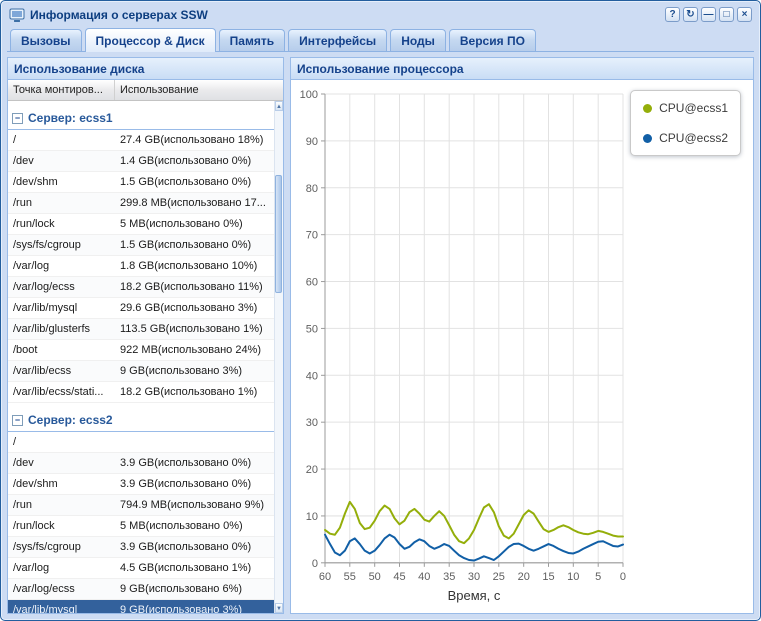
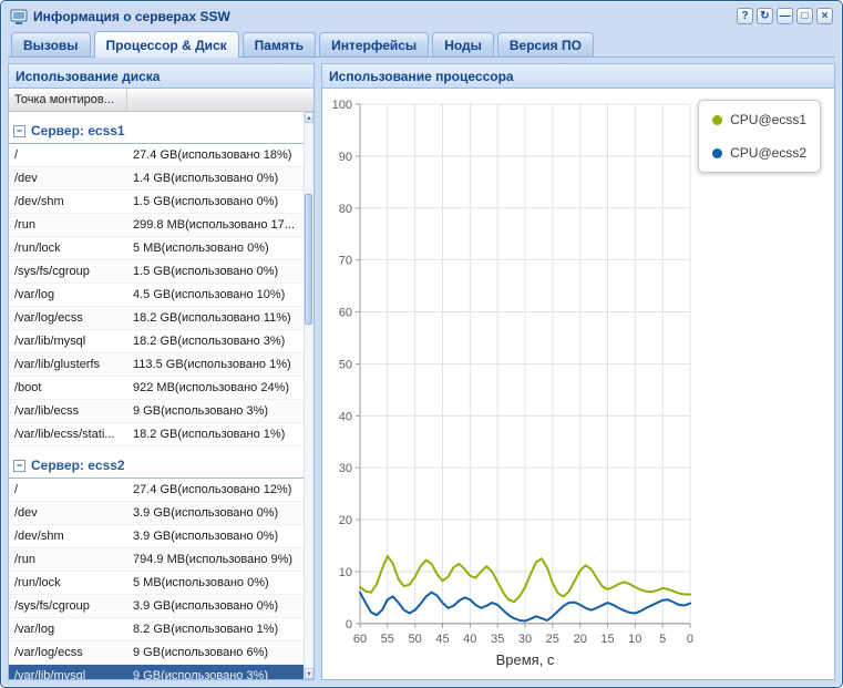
  Информация о серверах SSW
  ?
  ↻
  —
  □
  ×
  Вызовы
  Процессор & Диск
  Память
  Интерфейсы
  Ноды
  Версия ПО
  Использование диска
  Точка монтиров...
- Использование
  −
  Сервер: ecss1
  /
  27.4 GB(использовано 18%)
  /dev
  1.4 GB(использовано 0%)
  /dev/shm
  1.5 GB(использовано 0%)
  /run
  299.8 MB(использовано 17...
  /run/lock
  5 MB(использовано 0%)
  /sys/fs/cgroup
  1.5 GB(использовано 0%)
  /var/log
- 1.8 GB(использовано 10%)
+ 4.5 GB(использовано 10%)
  /var/log/ecss
  18.2 GB(использовано 11%)
  /var/lib/mysql
- 29.6 GB(использовано 3%)
+ 18.2 GB(использовано 3%)
  /var/lib/glusterfs
  113.5 GB(использовано 1%)
  /boot
  922 MB(использовано 24%)
  /var/lib/ecss
  9 GB(использовано 3%)
  /var/lib/ecss/stati...
  18.2 GB(использовано 1%)
  −
  Сервер: ecss2
  /
+ 27.4 GB(использовано 12%)
  /dev
  3.9 GB(использовано 0%)
  /dev/shm
  3.9 GB(использовано 0%)
  /run
  794.9 MB(использовано 9%)
  /run/lock
  5 MB(использовано 0%)
  /sys/fs/cgroup
  3.9 GB(использовано 0%)
  /var/log
- 4.5 GB(использовано 1%)
+ 8.2 GB(использовано 1%)
  /var/log/ecss
  9 GB(использовано 6%)
  /var/lib/mysql
  9 GB(использовано 3%)
  Использование процессора
  0
  10
  20
  30
  40
  50
  60
  70
  80
  90
  100
  60
  55
  50
  45
  40
  35
  30
  25
  20
  15
  10
  5
  0
  Время, с
  CPU@ecss1
  CPU@ecss2
